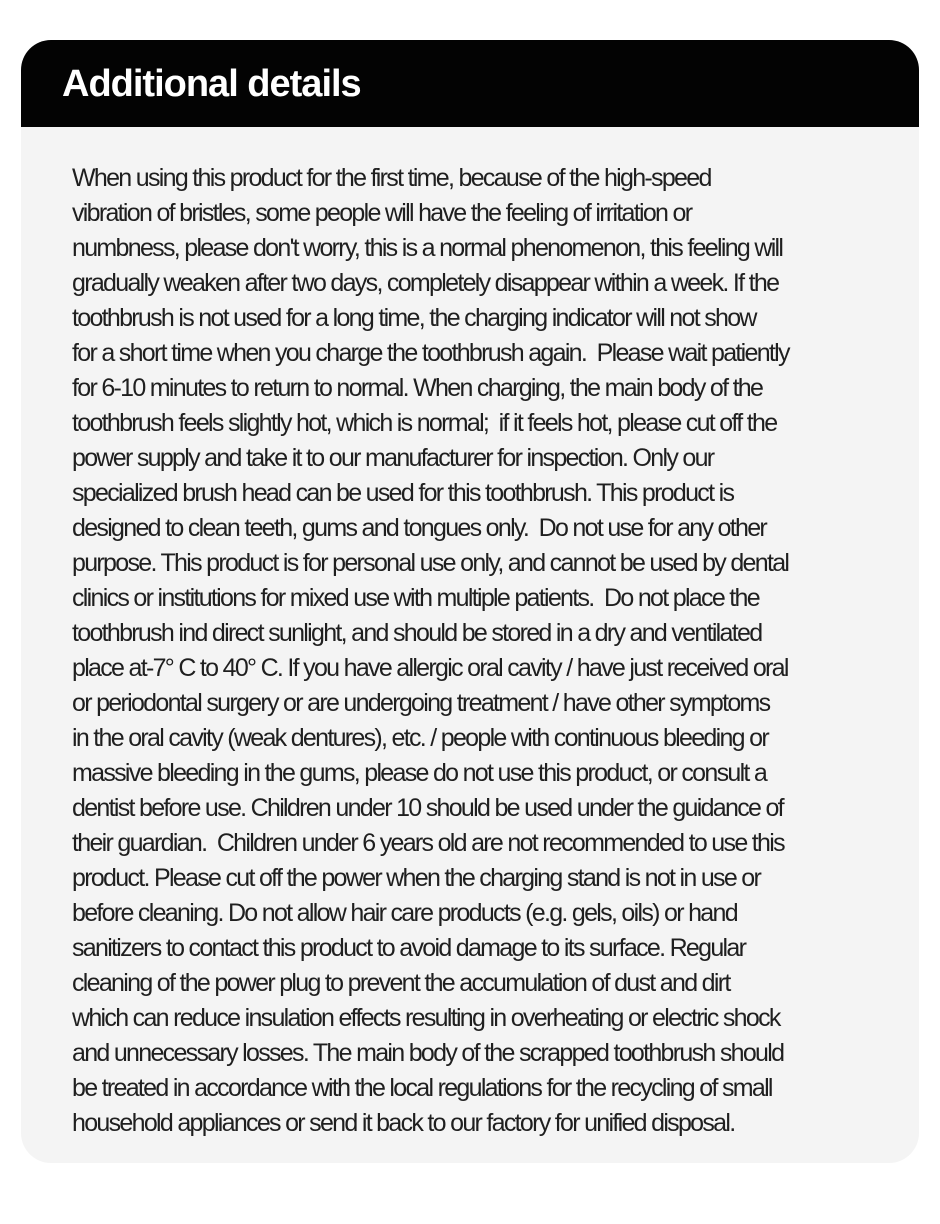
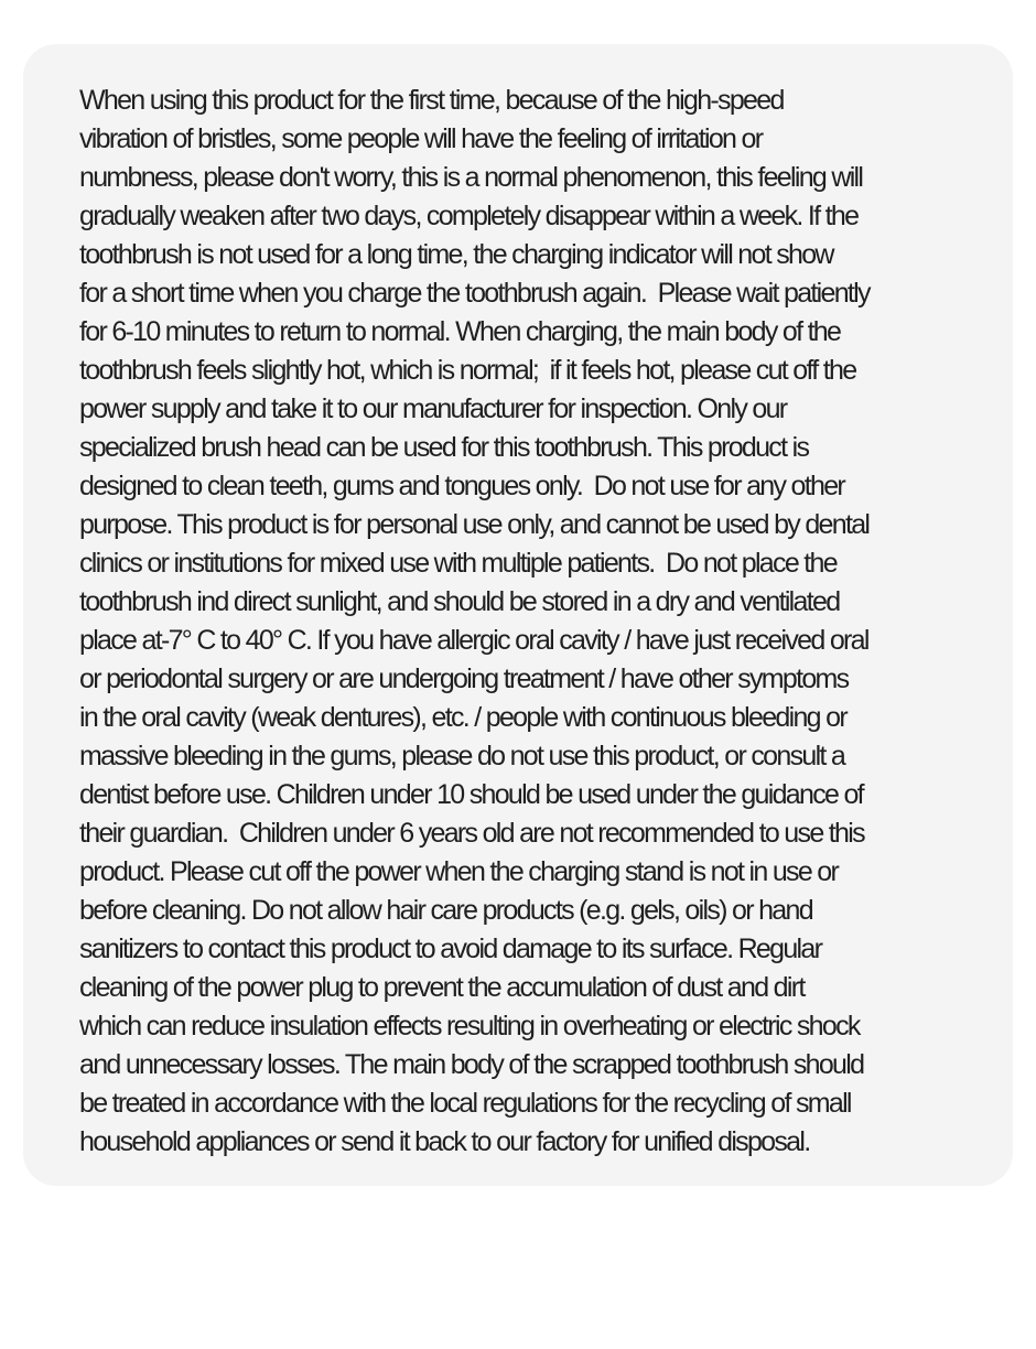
- Additional details
  When using this product for the first time, because of the high-speed
  vibration of bristles, some people will have the feeling of irritation or
  numbness, please don't worry, this is a normal phenomenon, this feeling will
  gradually weaken after two days, completely disappear within a week. If the
  toothbrush is not used for a long time, the charging indicator will not show
  for a short time when you charge the toothbrush again. Please wait patiently
  for 6-10 minutes to return to normal. When charging, the main body of the
  toothbrush feels slightly hot, which is normal; if it feels hot, please cut off the
  power supply and take it to our manufacturer for inspection. Only our
  specialized brush head can be used for this toothbrush. This product is
  designed to clean teeth, gums and tongues only. Do not use for any other
  purpose. This product is for personal use only, and cannot be used by dental
  clinics or institutions for mixed use with multiple patients. Do not place the
  toothbrush ind direct sunlight, and should be stored in a dry and ventilated
  place at-7° C to 40° C. If you have allergic oral cavity / have just received oral
  or periodontal surgery or are undergoing treatment / have other symptoms
  in the oral cavity (weak dentures), etc. / people with continuous bleeding or
  massive bleeding in the gums, please do not use this product, or consult a
  dentist before use. Children under 10 should be used under the guidance of
  their guardian. Children under 6 years old are not recommended to use this
  product. Please cut off the power when the charging stand is not in use or
  before cleaning. Do not allow hair care products (e.g. gels, oils) or hand
  sanitizers to contact this product to avoid damage to its surface. Regular
  cleaning of the power plug to prevent the accumulation of dust and dirt
  which can reduce insulation effects resulting in overheating or electric shock
  and unnecessary losses. The main body of the scrapped toothbrush should
  be treated in accordance with the local regulations for the recycling of small
  household appliances or send it back to our factory for unified disposal.
